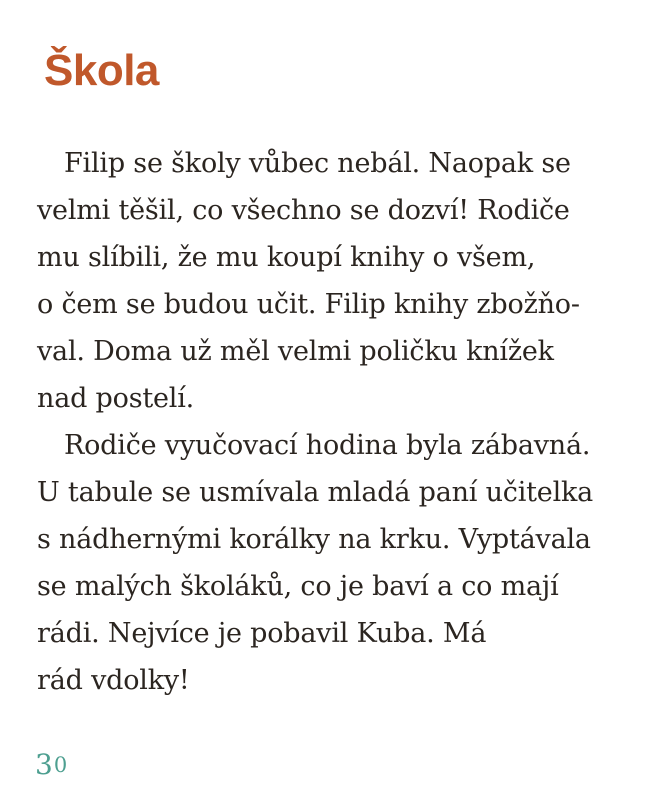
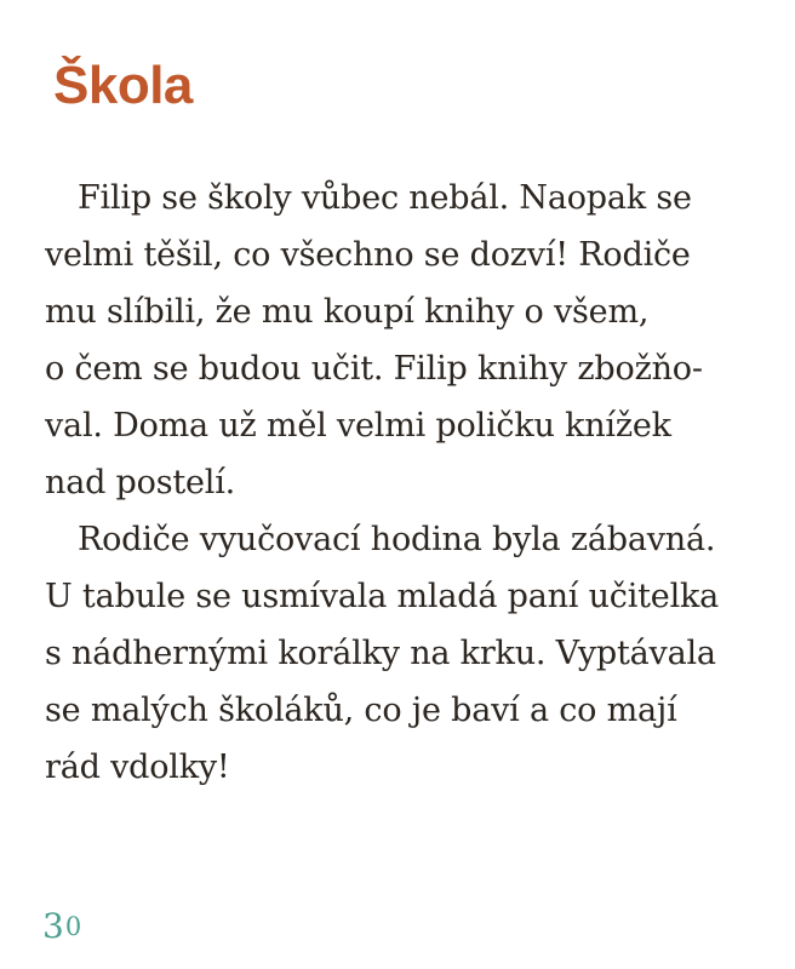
  Škola
  Filip se školy vůbec nebál. Naopak se
  velmi těšil, co všechno se dozví! Rodiče
  mu slíbili, že mu koupí knihy o všem,
  o čem se budou učit. Filip knihy zbožňo-
  val. Doma už měl velmi poličku knížek
  nad postelí.
  Rodiče vyučovací hodina byla zábavná.
  U tabule se usmívala mladá paní učitelka
  s nádhernými korálky na krku. Vyptávala
  se malých školáků, co je baví a co mají
- rádi. Nejvíce je pobavil Kuba. Má
  rád vdolky!
  30
